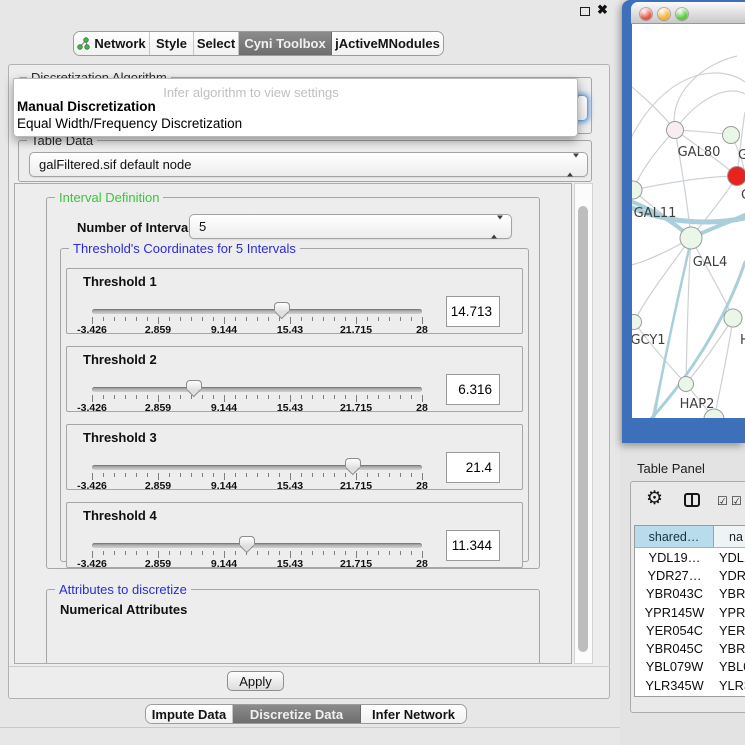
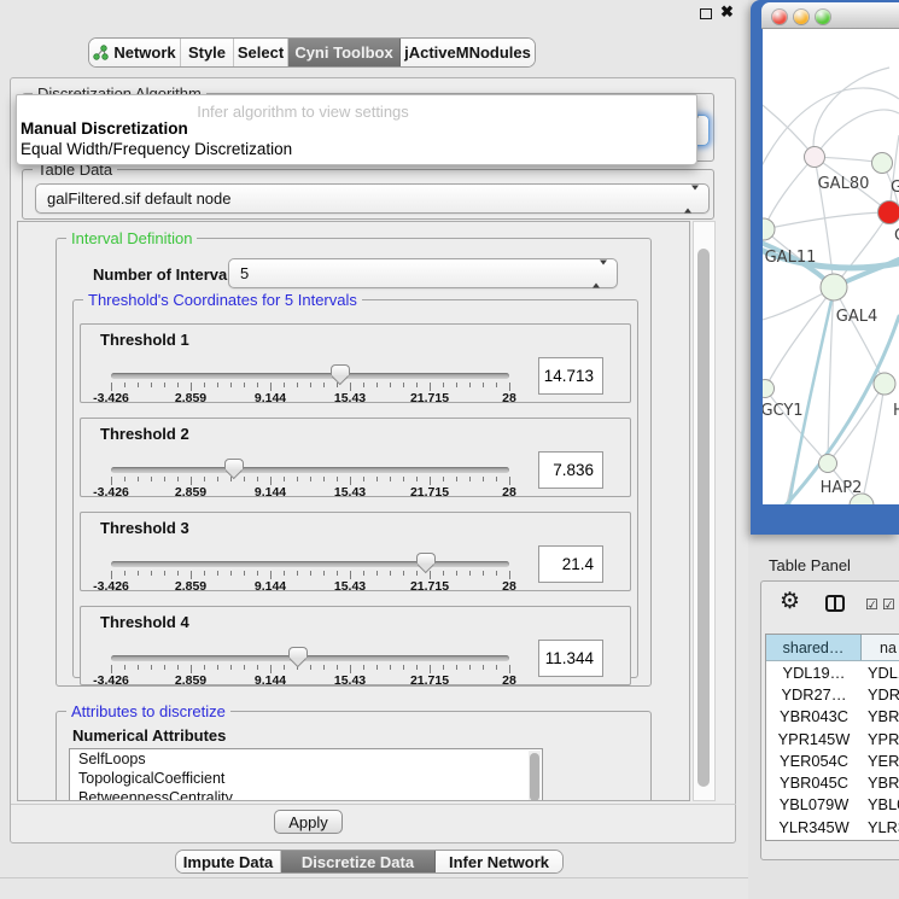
  ✖
  Network
  Style
  Select
  Cyni Toolbox
  jActiveMNodules
  Table Data
  galFiltered.sif default node
  Infer algorithm to view settings
  Manual Discretization
  Equal Width/Frequency Discretization
  Interval Definition
  Number of Interva
  5
  Threshold's Coordinates for 5 Intervals
  Threshold 1
  -3.426
  2.859
  9.144
  15.43
  21.715
  28
  14.713
  Threshold 2
  -3.426
  2.859
  9.144
  15.43
  21.715
  28
- 6.316
+ 7.836
  Threshold 3
  -3.426
  2.859
  9.144
  15.43
  21.715
  28
  21.4
  Threshold 4
  -3.426
  2.859
  9.144
  15.43
  21.715
  28
  11.344
  Attributes to discretize
  Numerical Attributes
+ SelfLoops
+ TopologicalCoefficient
+ BetweennessCentrality
  Apply
  Impute Data
  Discretize Data
  Infer Network
  GAL80
  GAL11
  GAL4
  GCY1
  HAP2
  Table Panel
  ⚙
  ☑
  ☑
  shared…
  na
  YDL19…
  YDL
  YDR27…
  YDR
  YBR043C
  YBR
  YPR145W
  YPR
  YER054C
  YER
  YBR045C
  YBR
  YBL079W
  YBL
  YLR345W
  YLR
